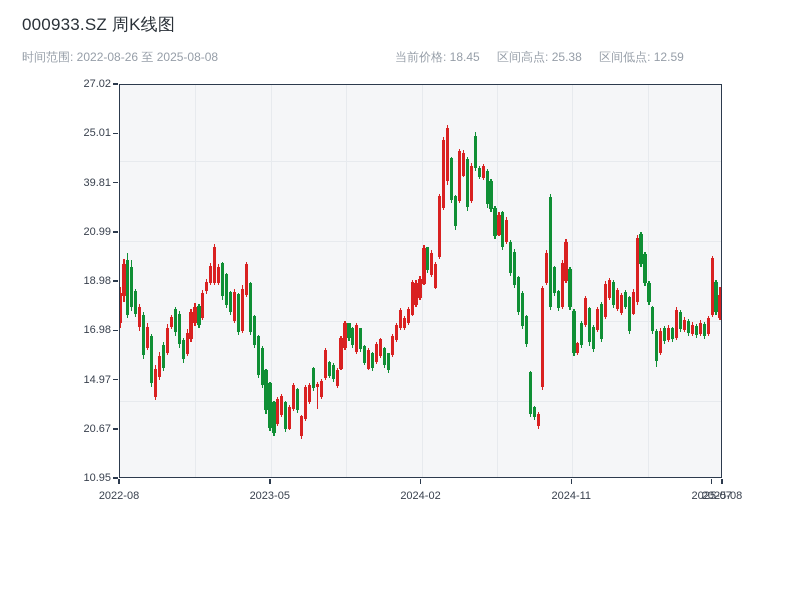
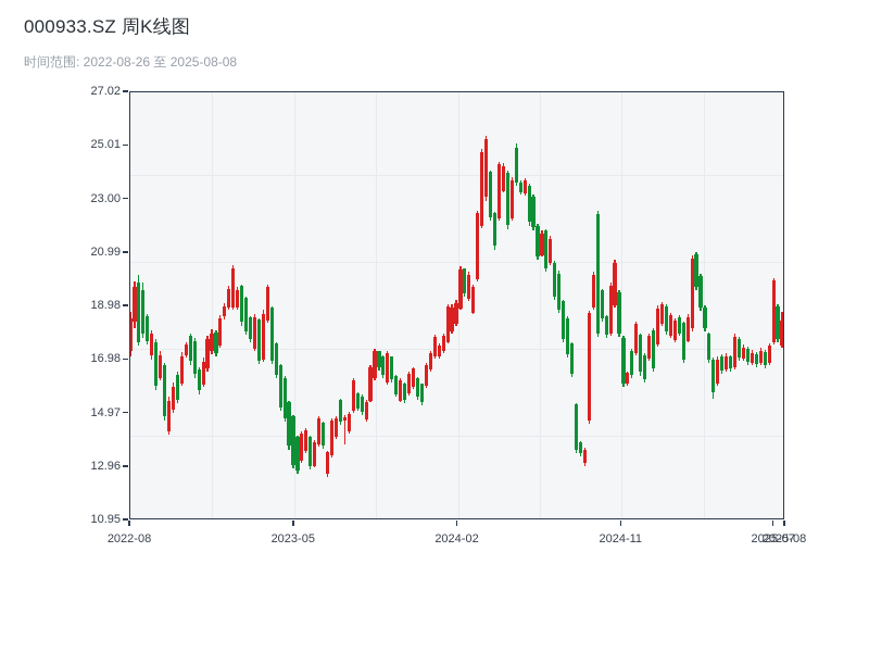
  000933.SZ 周K线图
  时间范围: 2022-08-26 至 2025-08-08
- 当前价格: 18.45 区间高点: 25.38 区间低点: 12.59
  27.02
  25.01
- 39.81
+ 23.00
  20.99
  18.98
  16.98
  14.97
- 20.67
+ 12.96
  10.95
  2022-08
  2023-05
  2024-02
  2024-11
  2025-07
  2025-08
